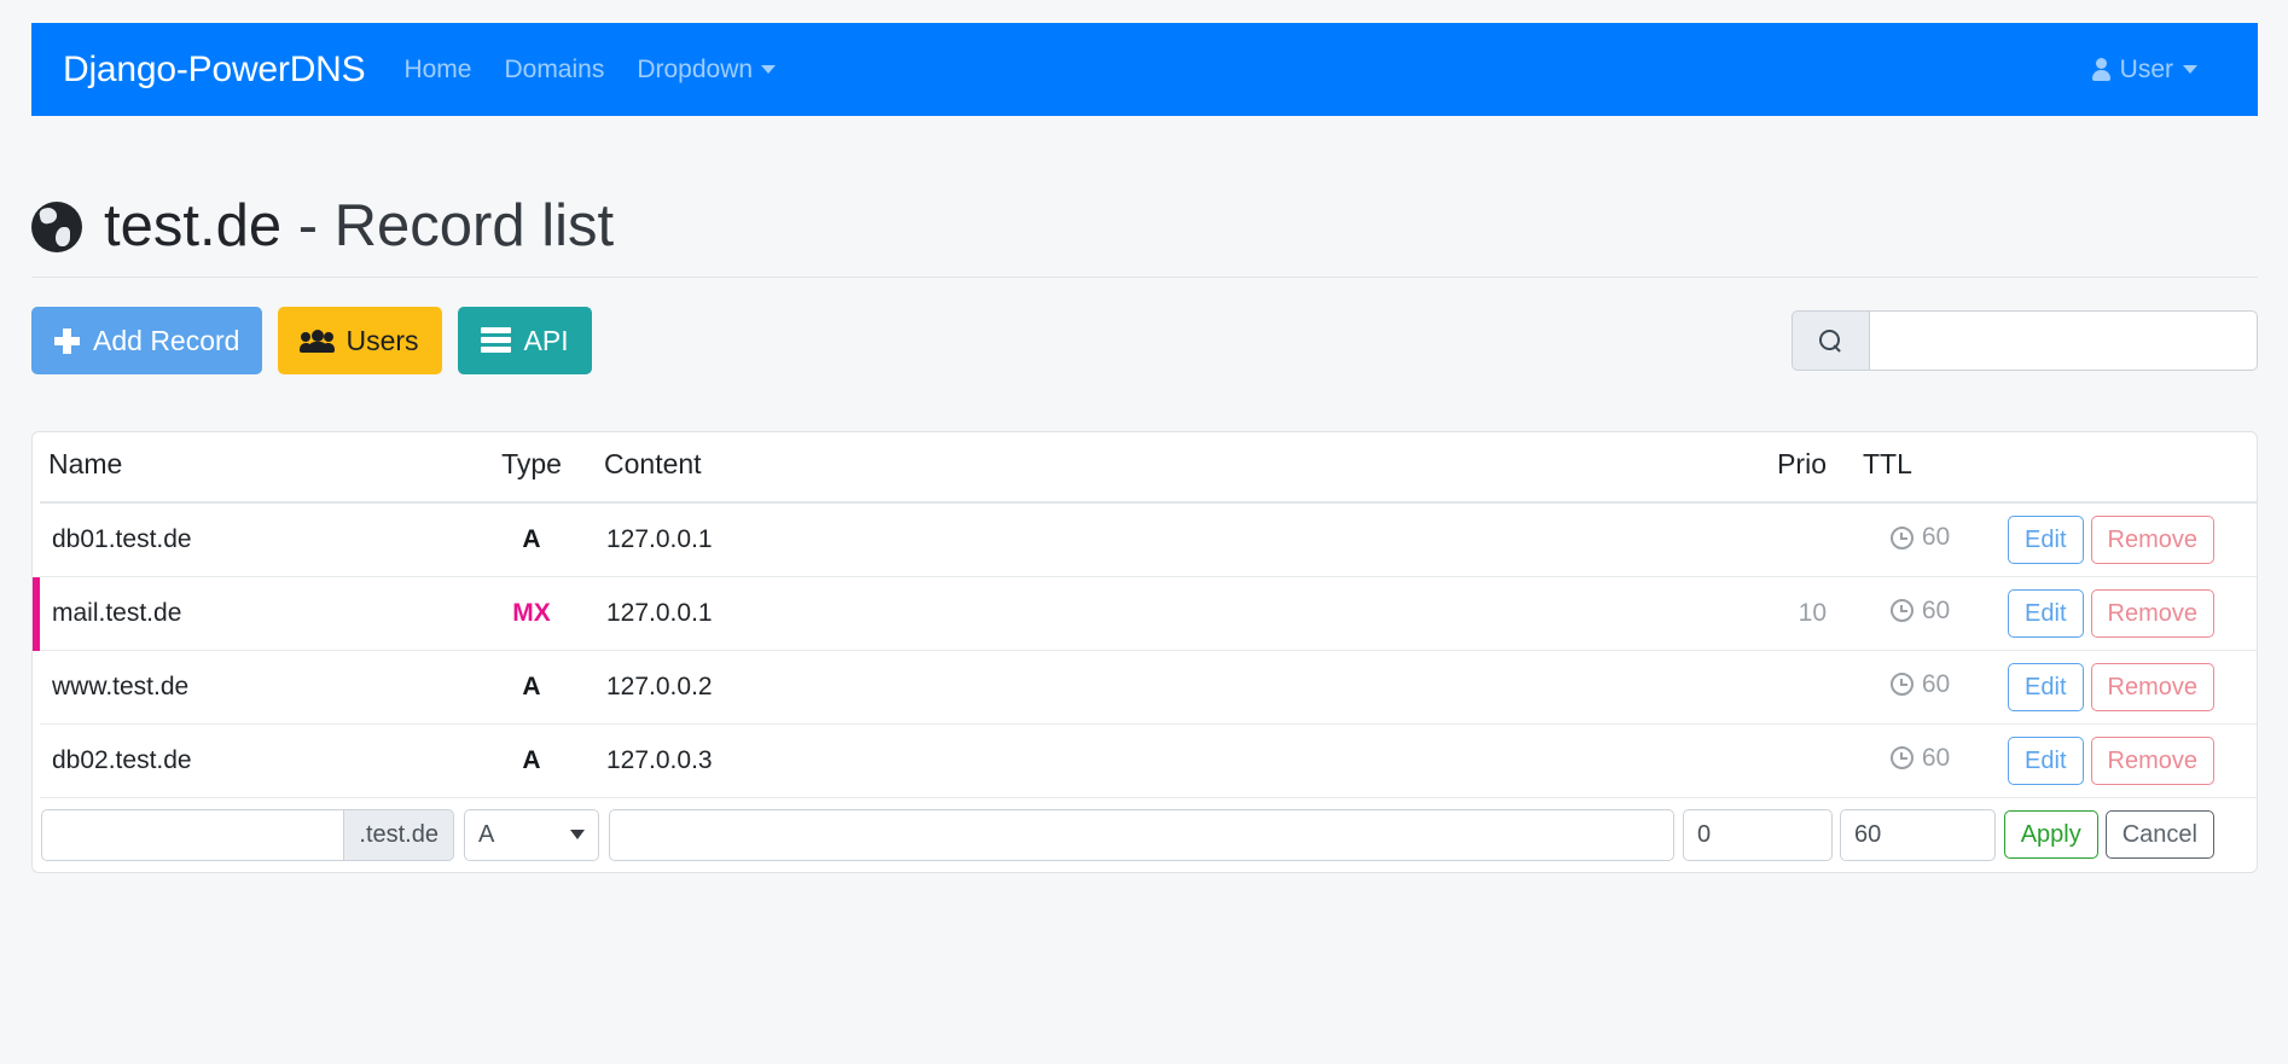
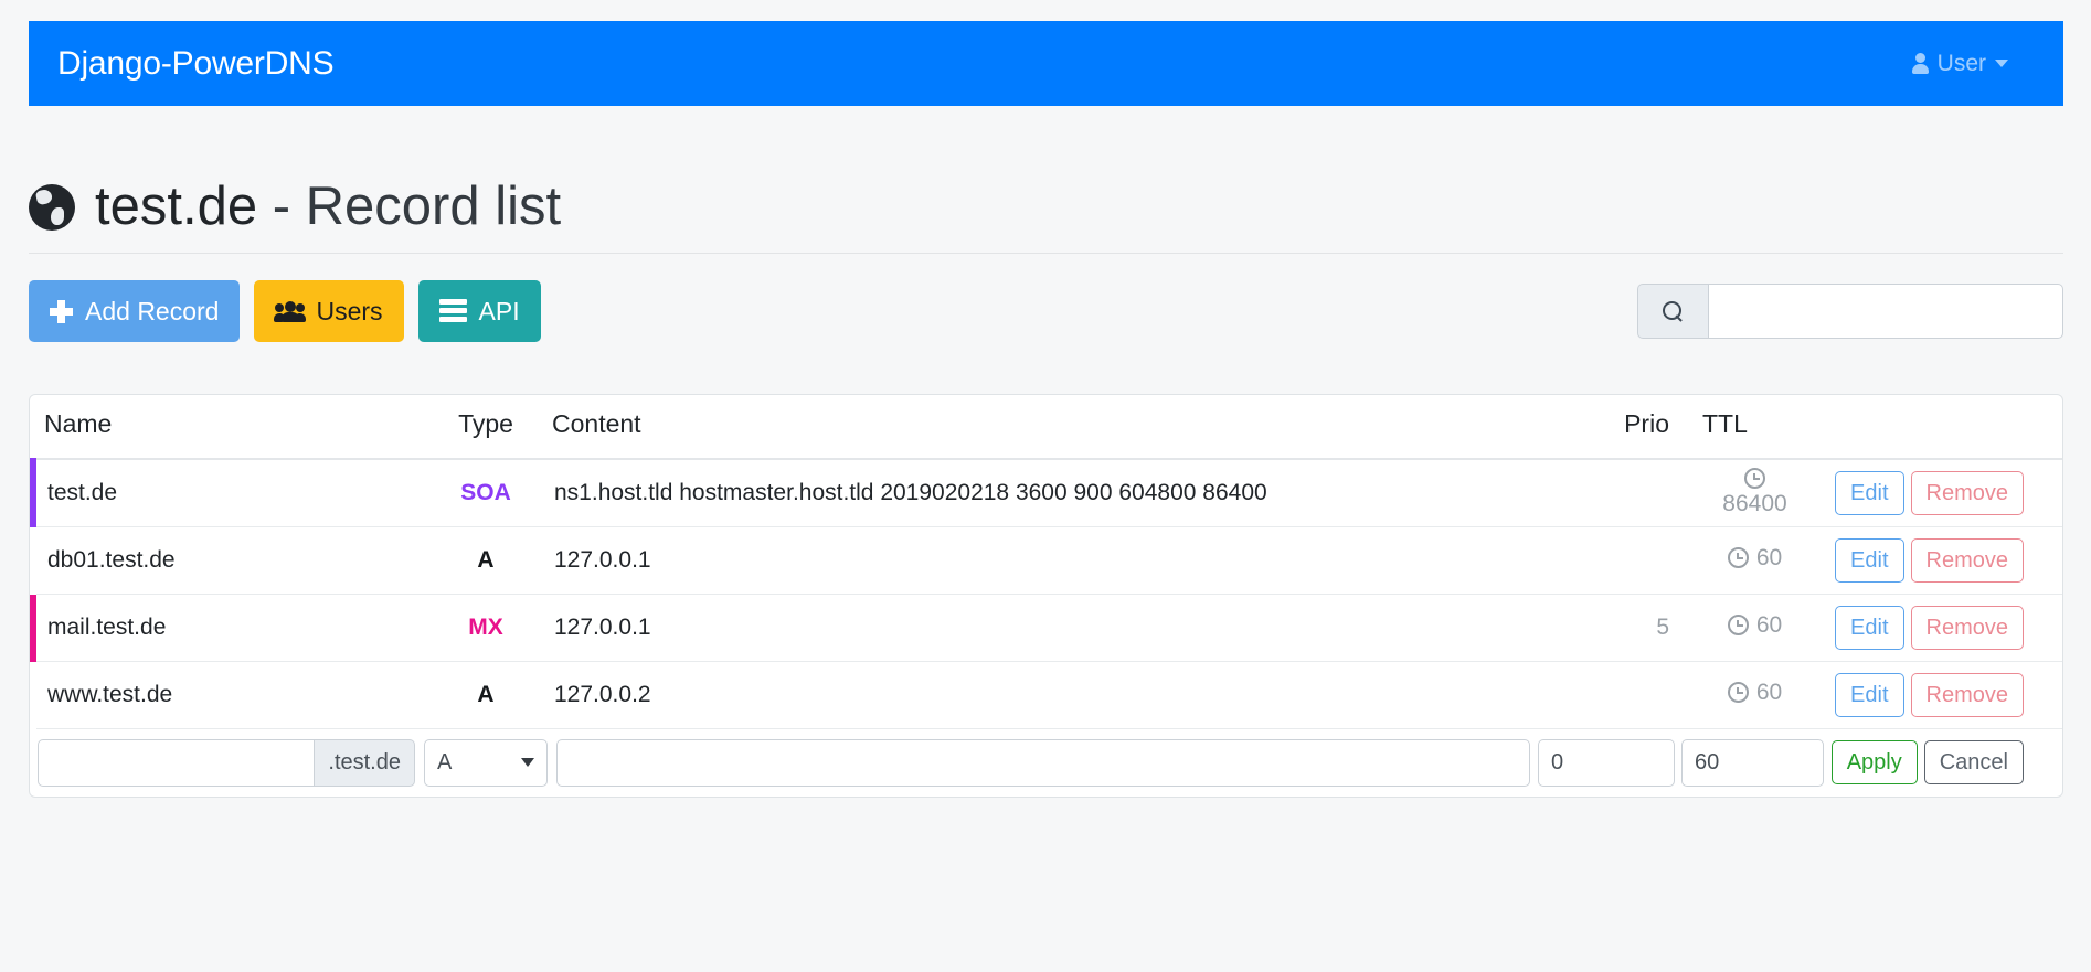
  Django-PowerDNS
- Home
- Domains
- Dropdown
  User
  test.de - Record list
  Add Record
  Users
  API
  Name	Type	Content	Prio	TTL
+ test.de	SOA	ns1.host.tld hostmaster.host.tld 2019020218 3600 900 604800 86400		86400	Edit Remove
  db01.test.de	A	127.0.0.1		60	Edit Remove
- mail.test.de	MX	127.0.0.1	10	60	Edit Remove
+ mail.test.de	MX	127.0.0.1	5	60	Edit Remove
  www.test.de	A	127.0.0.2		60	Edit Remove
- db02.test.de	A	127.0.0.3		60	Edit Remove
  .test.de	A		0	60	Apply Cancel
